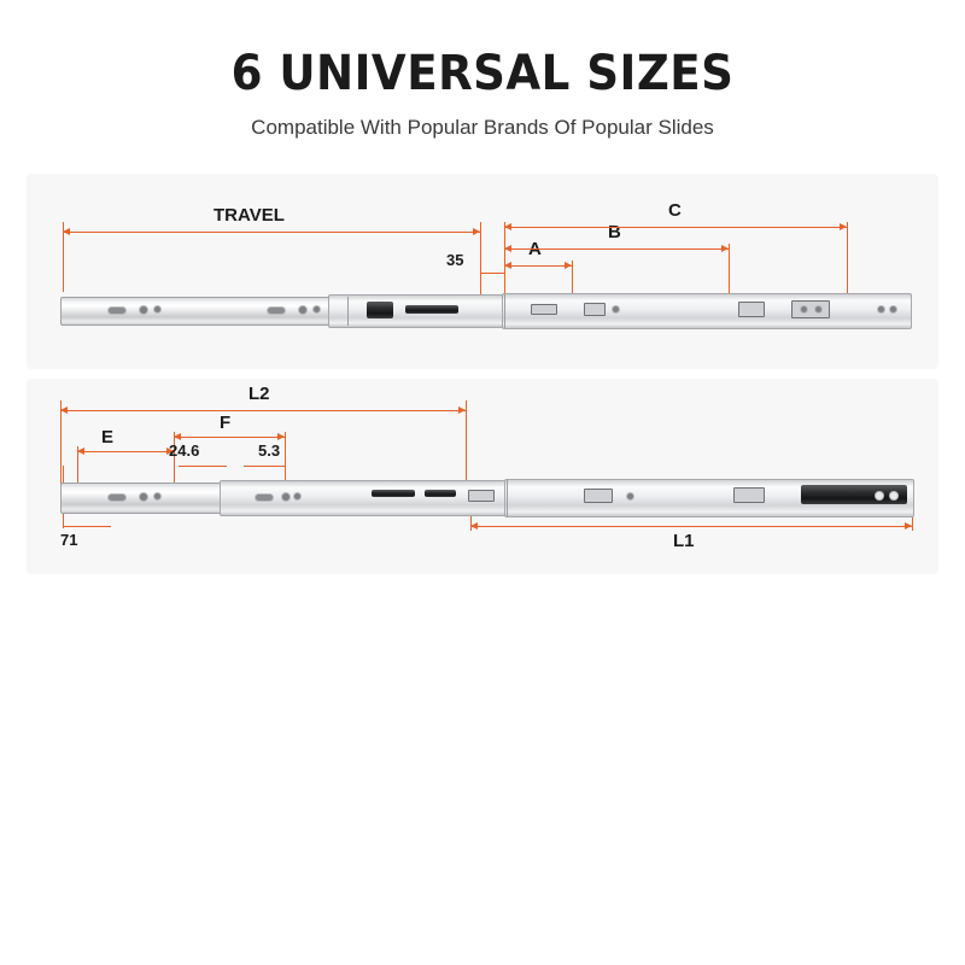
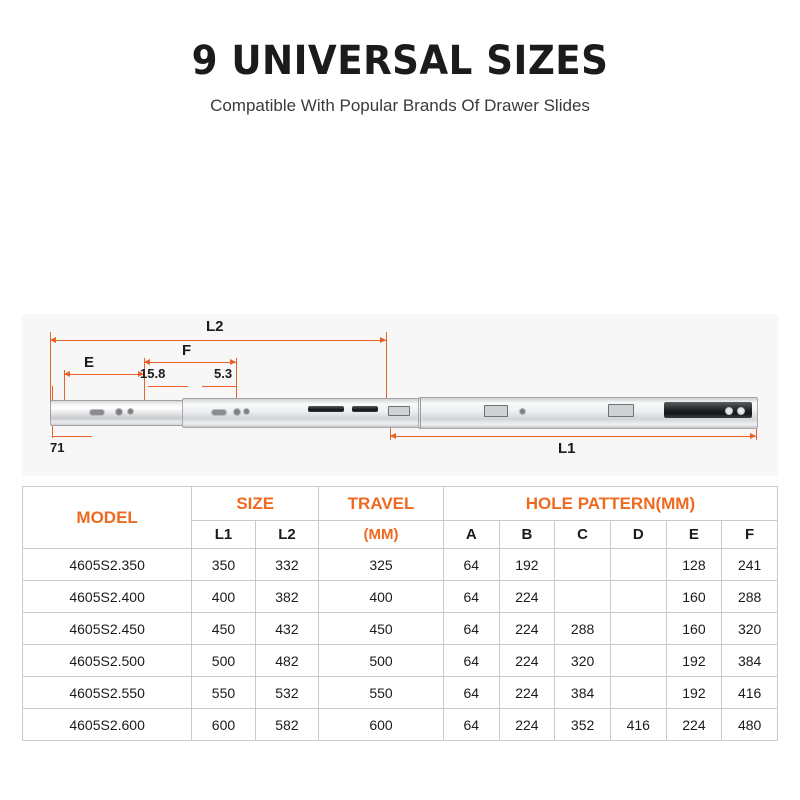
- 6 UNIVERSAL SIZES
+ 9 UNIVERSAL SIZES
- Compatible With Popular Brands Of Popular Slides
+ Compatible With Popular Brands Of Drawer Slides
- TRAVEL
- 35
- B
- C
  L2
  E
  F
- 24.6
+ 15.8
  5.3
  71
  L1
+ MODEL	SIZE	TRAVEL	HOLE PATTERN(MM)
+ L1	L2	(MM)	A	B	C	D	E	F
+ 4605S2.350	350	332	325	64	192			128	241
+ 4605S2.400	400	382	400	64	224			160	288
+ 4605S2.450	450	432	450	64	224	288		160	320
+ 4605S2.500	500	482	500	64	224	320		192	384
+ 4605S2.550	550	532	550	64	224	384		192	416
+ 4605S2.600	600	582	600	64	224	352	416	224	480
